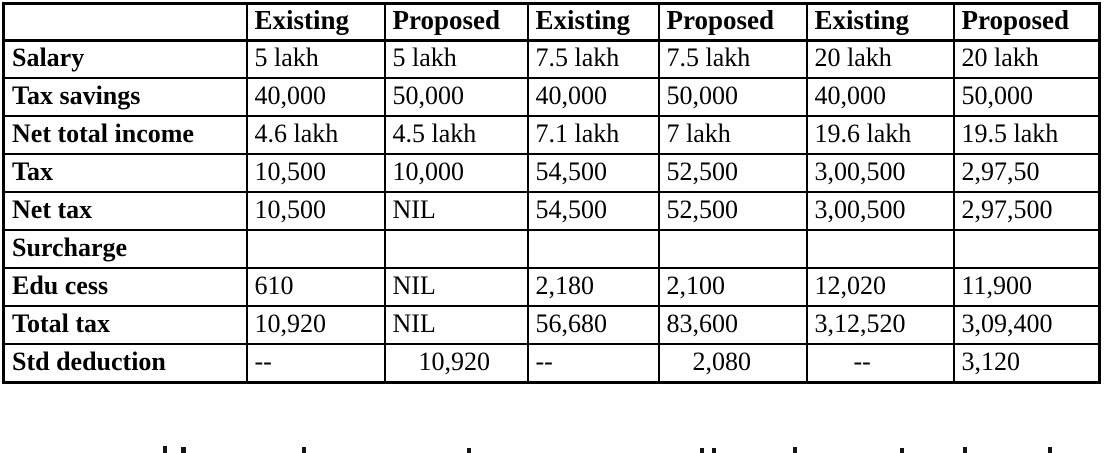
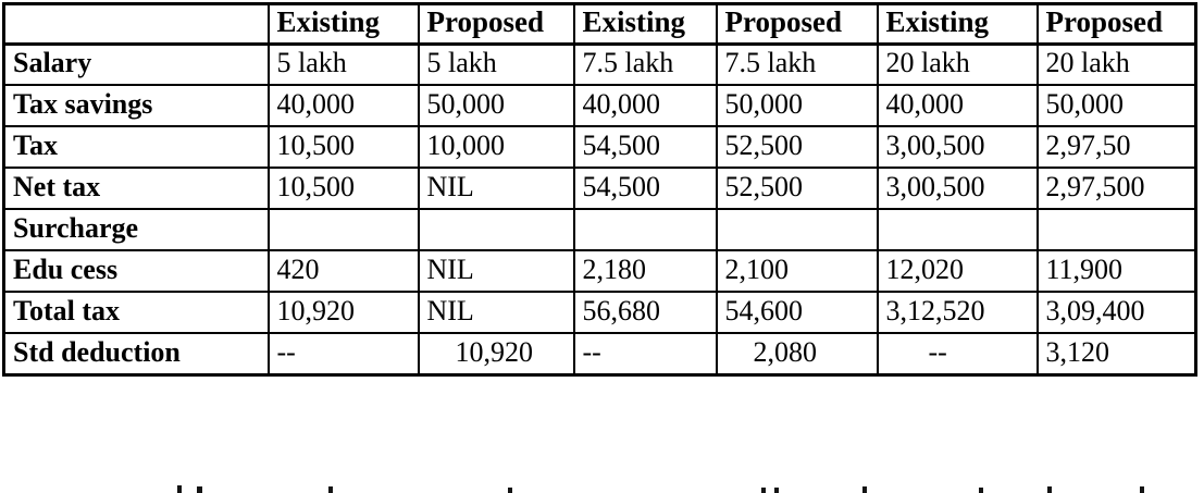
  	Existing	Proposed	Existing	Proposed	Existing	Proposed
  Salary	5 lakh	5 lakh	7.5 lakh	7.5 lakh	20 lakh	20 lakh
  Tax savings	40,000	50,000	40,000	50,000	40,000	50,000
- Net total income	4.6 lakh	4.5 lakh	7.1 lakh	7 lakh	19.6 lakh	19.5 lakh
  Tax	10,500	10,000	54,500	52,500	3,00,500	2,97,50
  Net tax	10,500	NIL	54,500	52,500	3,00,500	2,97,500
  Surcharge
- Edu cess	610	NIL	2,180	2,100	12,020	11,900
+ Edu cess	420	NIL	2,180	2,100	12,020	11,900
- Total tax	10,920	NIL	56,680	83,600	3,12,520	3,09,400
+ Total tax	10,920	NIL	56,680	54,600	3,12,520	3,09,400
  Std deduction	--	10,920	--	2,080	--	3,120
